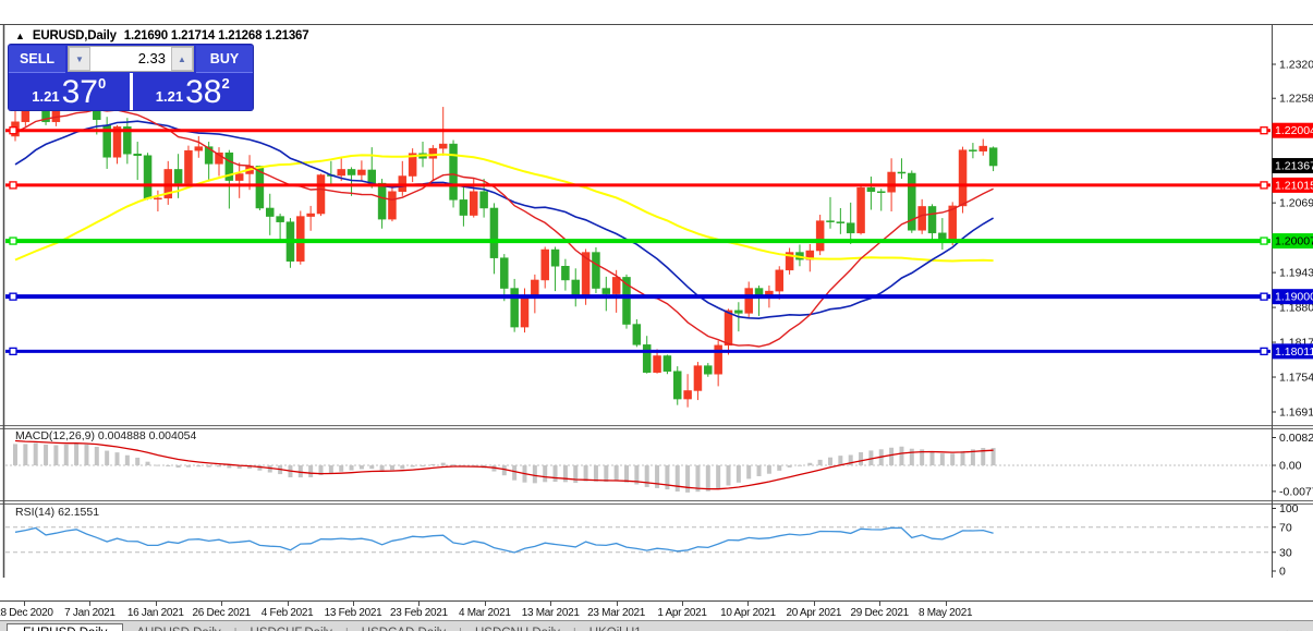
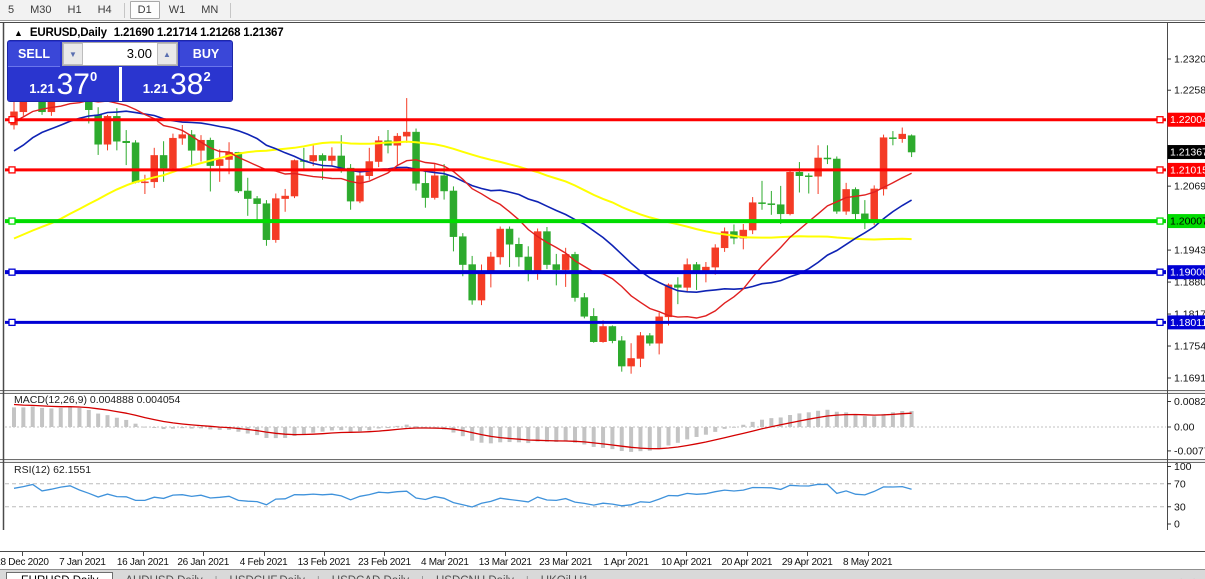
+ 5
+ M30
+ H1
+ H4
+ D1
+ W1
+ MN
  1.2320
  1.2258
  1.2069
  1.1943
  1.1880
  1.1817
  1.1754
  1.1691
  1.2200
  1.2136
  1.2101
  1.2000
  1.1900
  1.18011
  MACD(12,26,9) 0.004888 0.004054
  0.0082
  0.00
- RSI(14) 62.1551
+ RSI(12) 62.1551
  100
  70
  30
  0
  ▲
  EURUSD,Daily
  1.21690 1.21714 1.21268 1.21367
  SELL
  ▼
- 2.33
+ 3.00
  ▲
  BUY
  1.21
  37
  0
  1.21
  38
  2
  8 Dec 2020
  7 Jan 2021
  16 Jan 2021
- 26 Dec 2021
+ 26 Jan 2021
  4 Feb 2021
  13 Feb 2021
  23 Feb 2021
  4 Mar 2021
  13 Mar 2021
  23 Mar 2021
  1 Apr 2021
  10 Apr 2021
  20 Apr 2021
- 29 Dec 2021
+ 29 Apr 2021
  8 May 2021
